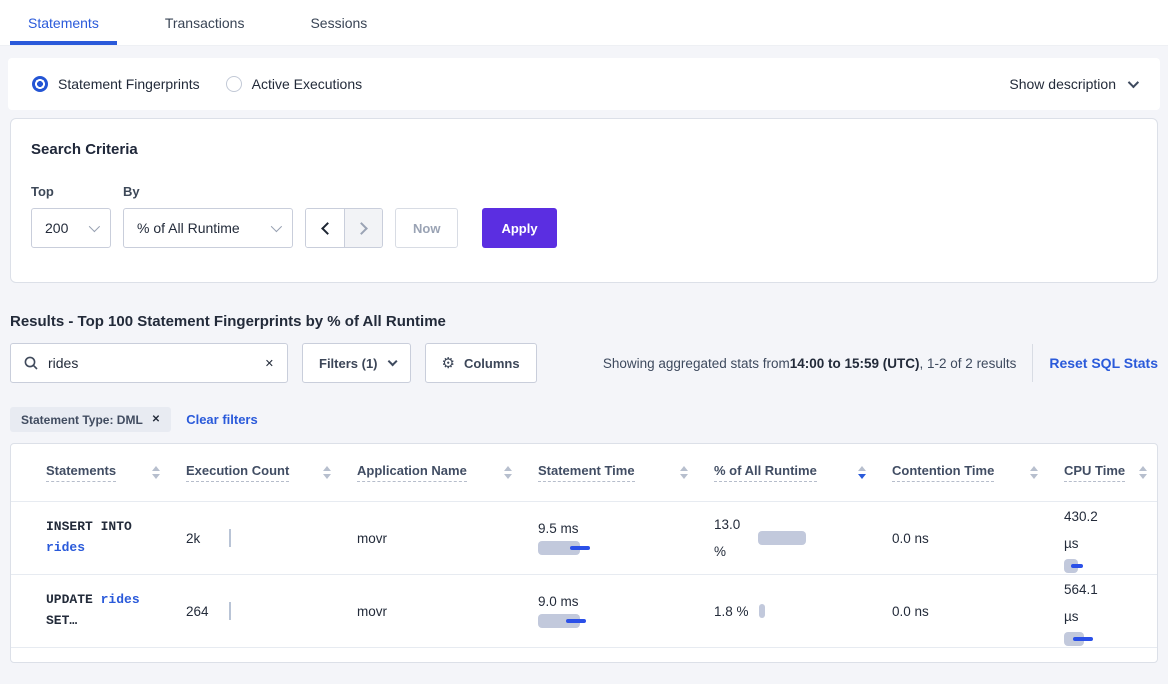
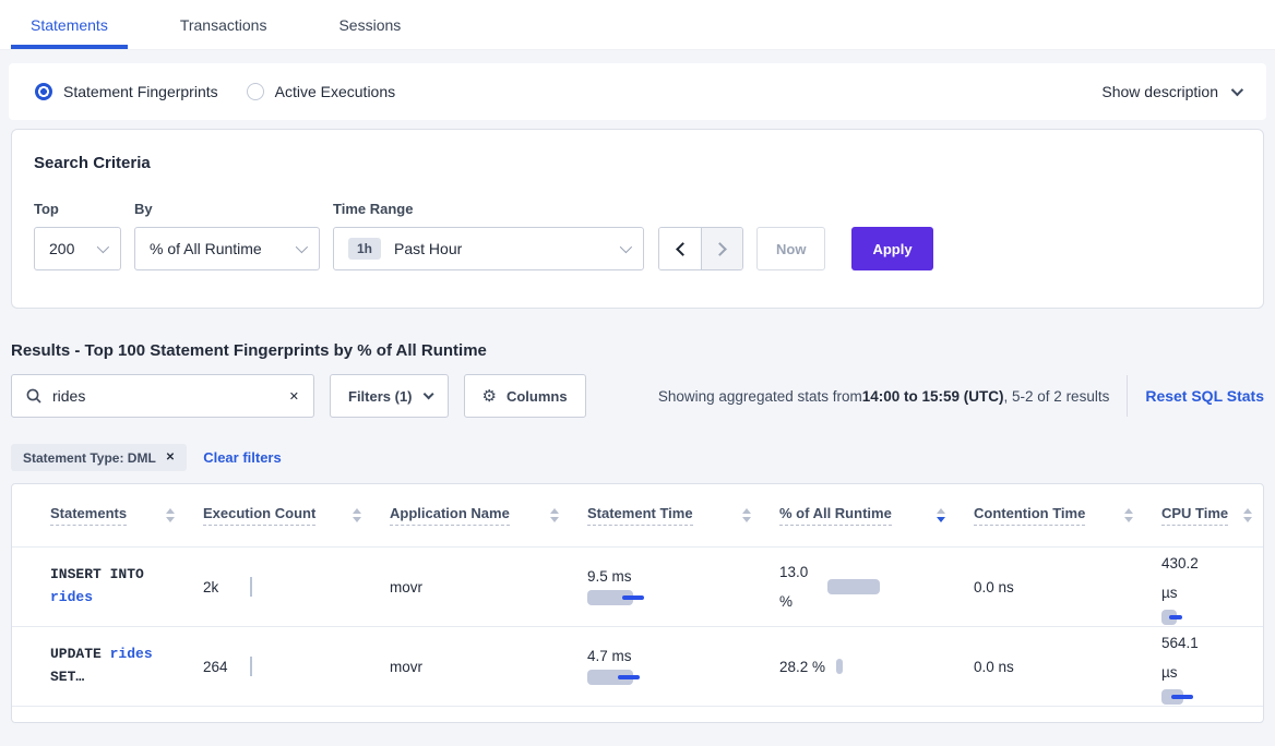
  Statements
  Transactions
  Sessions
  Statement Fingerprints
  Active Executions
  Show description
  Search Criteria
  Top
  200
  By
  % of All Runtime
+ Time Range
+ 1h
+ Past Hour
  Now
  Apply
  Results - Top 100 Statement Fingerprints by % of All Runtime
  rides
  ✕
  Filters (1)
  ⚙
  Columns
  Showing aggregated stats from
  14:00 to 15:59 (UTC)
- , 1-2 of 2 results
+ , 5-2 of 2 results
  Reset SQL Stats
  Statement Type: DML
  ✕
  Clear filters
  Statements
  Execution Count
  Application Name
  Statement Time
  % of All Runtime
  Contention Time
  CPU Time
  INSERT INTO rides
  2k
  movr
  9.5 ms
  13.0 %
  0.0 ns
  430.2 µs
  UPDATE rides SET…
  264
  movr
- 9.0 ms
+ 4.7 ms
- 1.8 %
+ 28.2 %
  0.0 ns
  564.1 µs
